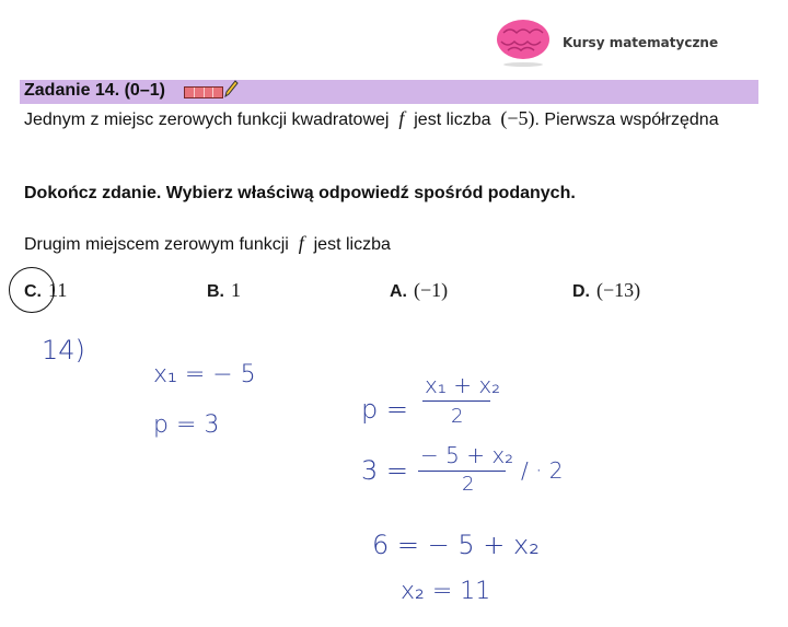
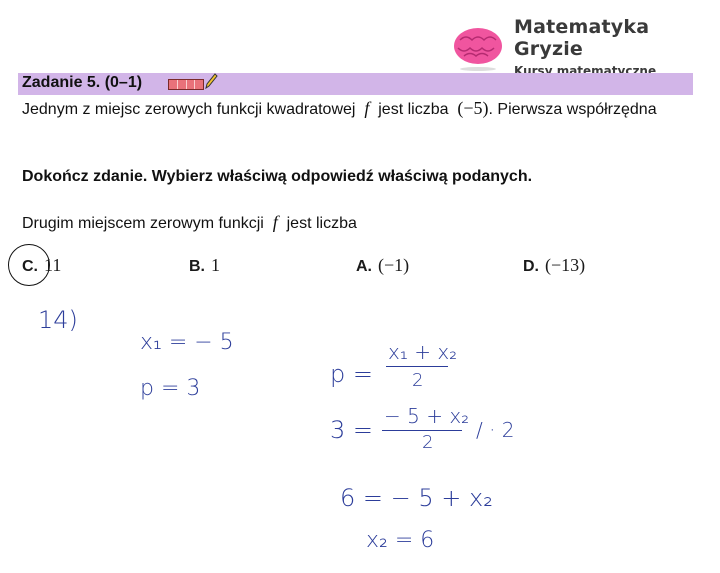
+ Matematyka Gryzie
  Kursy matematyczne
- Zadanie 14. (0–1)
+ Zadanie 5. (0–1)
  Jednym z miejsc zerowych funkcji kwadratowej f jest liczba (−5). Pierwsza współrzędna
- Dokończ zdanie. Wybierz właściwą odpowiedź spośród podanych.
+ Dokończ zdanie. Wybierz właściwą odpowiedź właściwą podanych.
  Drugim miejscem zerowym funkcji f jest liczba
  C. 11
  B. 1
  A. (−1)
  D. (−13)
  14)
  x₁ = − 5
  p = 3
  p =
  x₁ + x₂
  2
  3 =
  − 5 + x₂
  2
  / · 2
  6 = − 5 + x₂
- x₂ = 11
+ x₂ = 6
